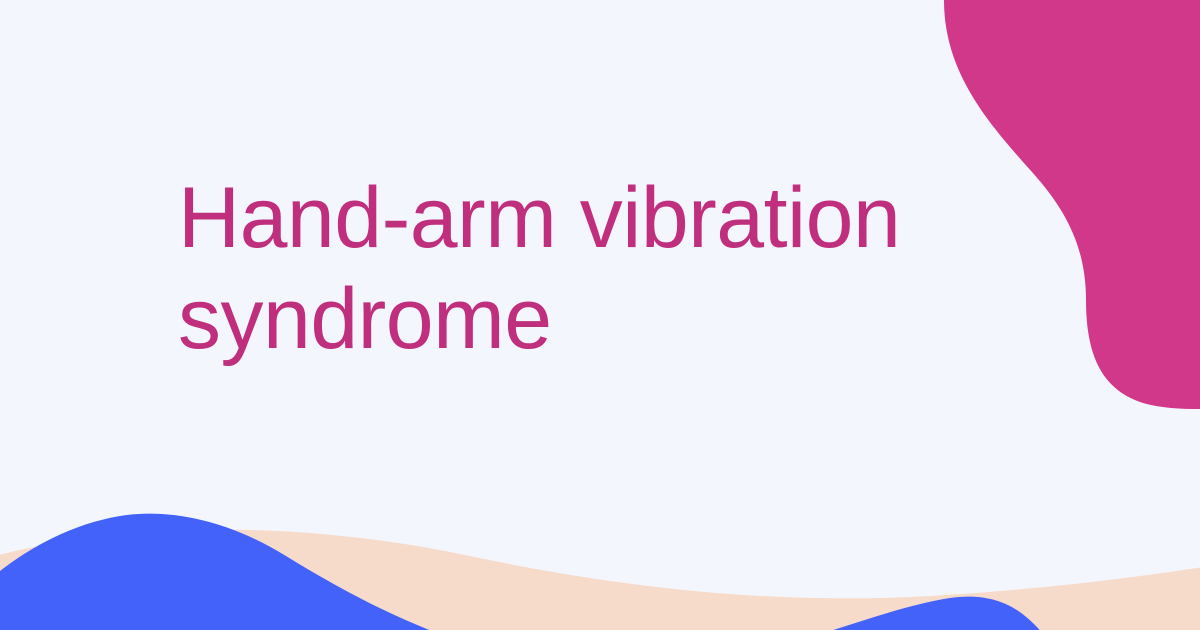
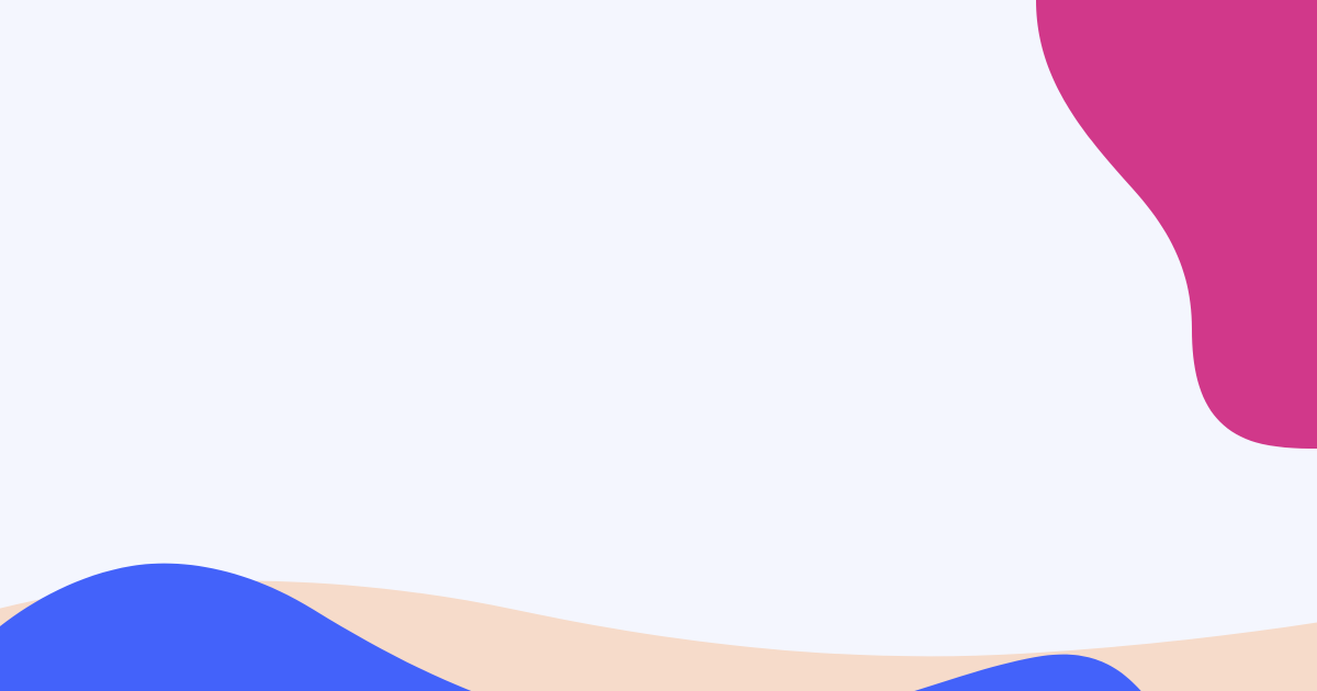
- Hand-arm vibration syndrome
